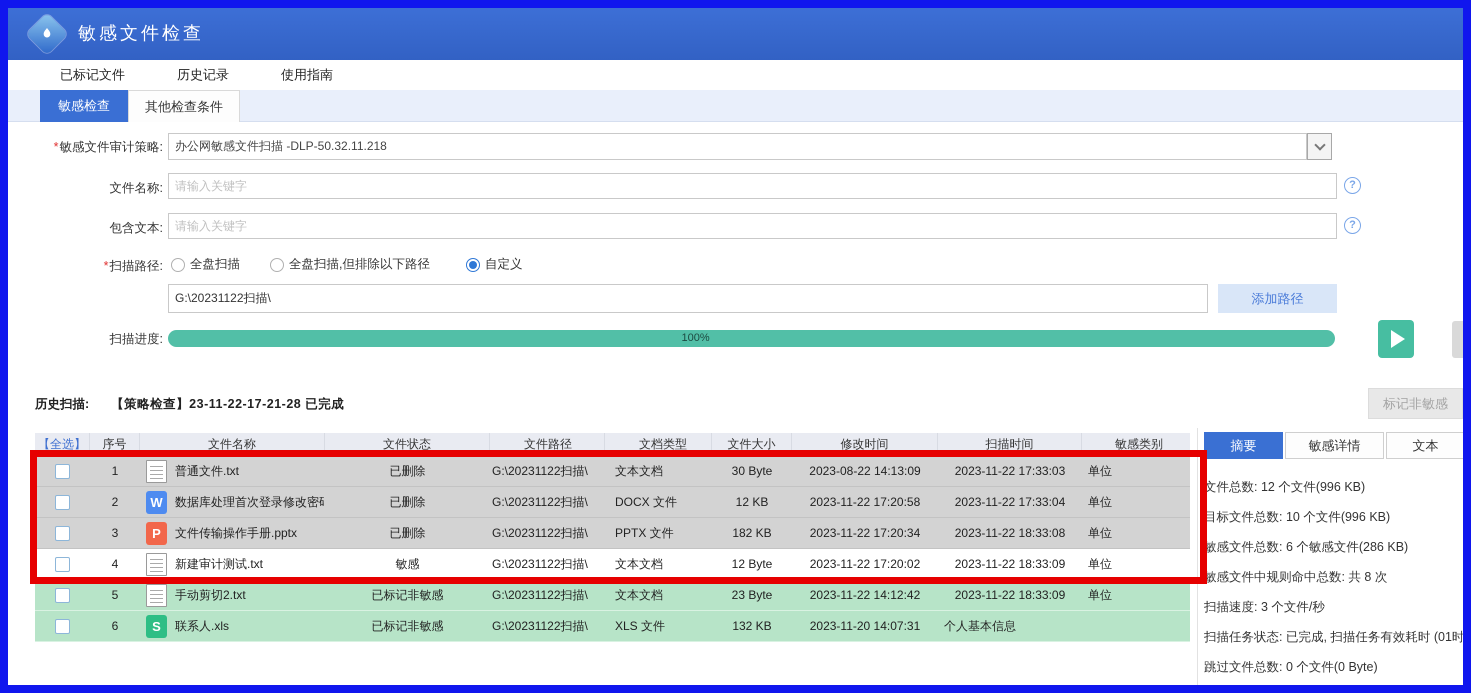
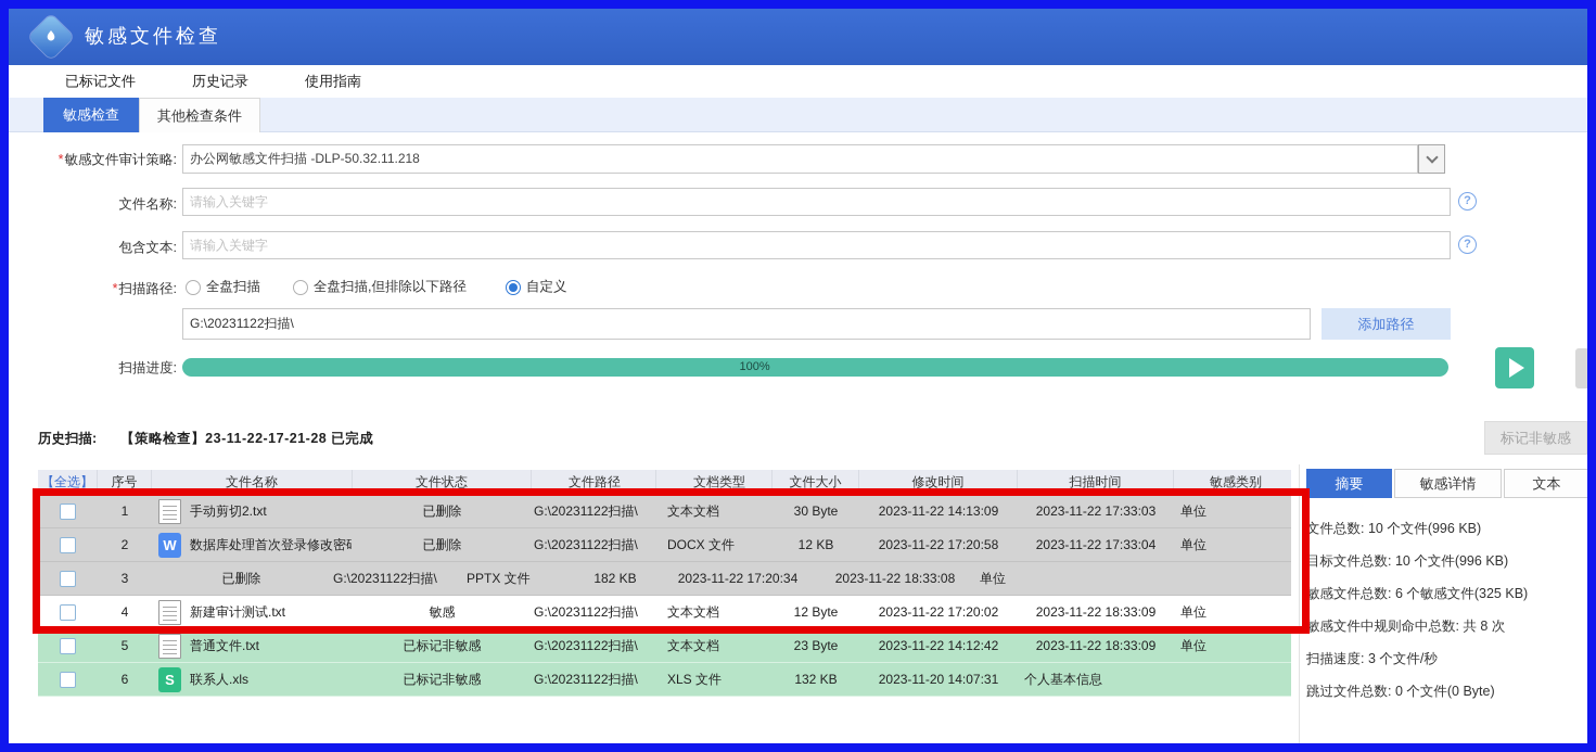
  敏感文件检查
  已标记文件
  历史记录
  使用指南
  敏感检查
  其他检查条件
  *敏感文件审计策略:
  办公网敏感文件扫描 -DLP-50.32.11.218
  文件名称:
  请输入关键字
  ?
  包含文本:
  请输入关键字
  ?
  *扫描路径:
  全盘扫描
  全盘扫描,但排除以下路径
  自定义
  G:\20231122扫描\
  添加路径
  扫描进度:
  100%
  历史扫描:
  【策略检查】23-11-22-17-21-28 已完成
  标记非敏感
  【全选】
  序号
  文件名称
  文件状态
  文件路径
  文档类型
  文件大小
  修改时间
  扫描时间
  敏感类别
  1
- 普通文件.txt
+ 手动剪切2.txt
  已删除
  G:\20231122扫描\
  文本文档
  30 Byte
- 2023-08-22 14:13:09
+ 2023-11-22 14:13:09
  2023-11-22 17:33:03
  单位
  2
  W
  数据库处理首次登录修改密
  已删除
  G:\20231122扫描\
  DOCX 文件
  12 KB
  2023-11-22 17:20:58
  2023-11-22 17:33:04
  单位
  3
- P
- 文件传输操作手册.pptx
  已删除
  G:\20231122扫描\
  PPTX 文件
  182 KB
  2023-11-22 17:20:34
  2023-11-22 18:33:08
  单位
  4
  新建审计测试.txt
  敏感
  G:\20231122扫描\
  文本文档
  12 Byte
  2023-11-22 17:20:02
  2023-11-22 18:33:09
  单位
  5
- 手动剪切2.txt
+ 普通文件.txt
  已标记非敏感
  G:\20231122扫描\
  文本文档
  23 Byte
  2023-11-22 14:12:42
  2023-11-22 18:33:09
  单位
  6
  S
  联系人.xls
  已标记非敏感
  G:\20231122扫描\
  XLS 文件
  132 KB
  2023-11-20 14:07:31
  个人基本信息
  摘要
  敏感详情
  文本
- 文件总数: 12 个文件(996 KB)
+ 文件总数: 10 个文件(996 KB)
  目标文件总数: 10 个文件(996 KB)
- 敏感文件总数: 6 个敏感文件(286 KB)
+ 敏感文件总数: 6 个敏感文件(325 KB)
  敏感文件中规则命中总数: 共 8 次
  扫描速度: 3 个文件/秒
- 扫描任务状态: 已完成, 扫描任务有效耗时 (01时
  跳过文件总数: 0 个文件(0 Byte)
